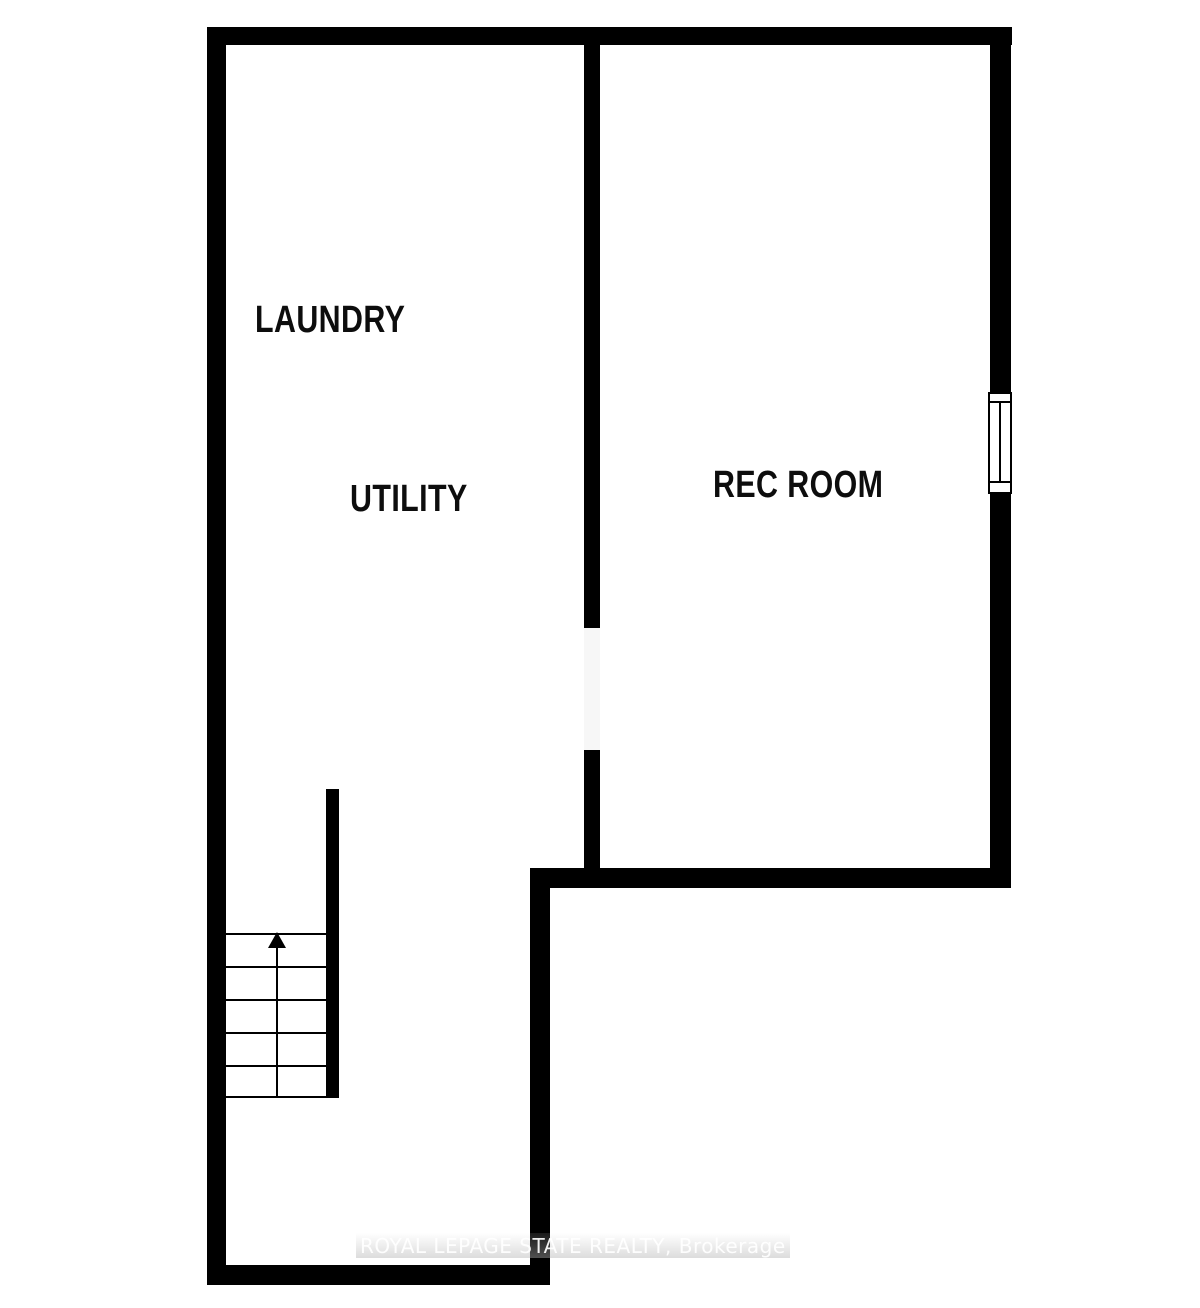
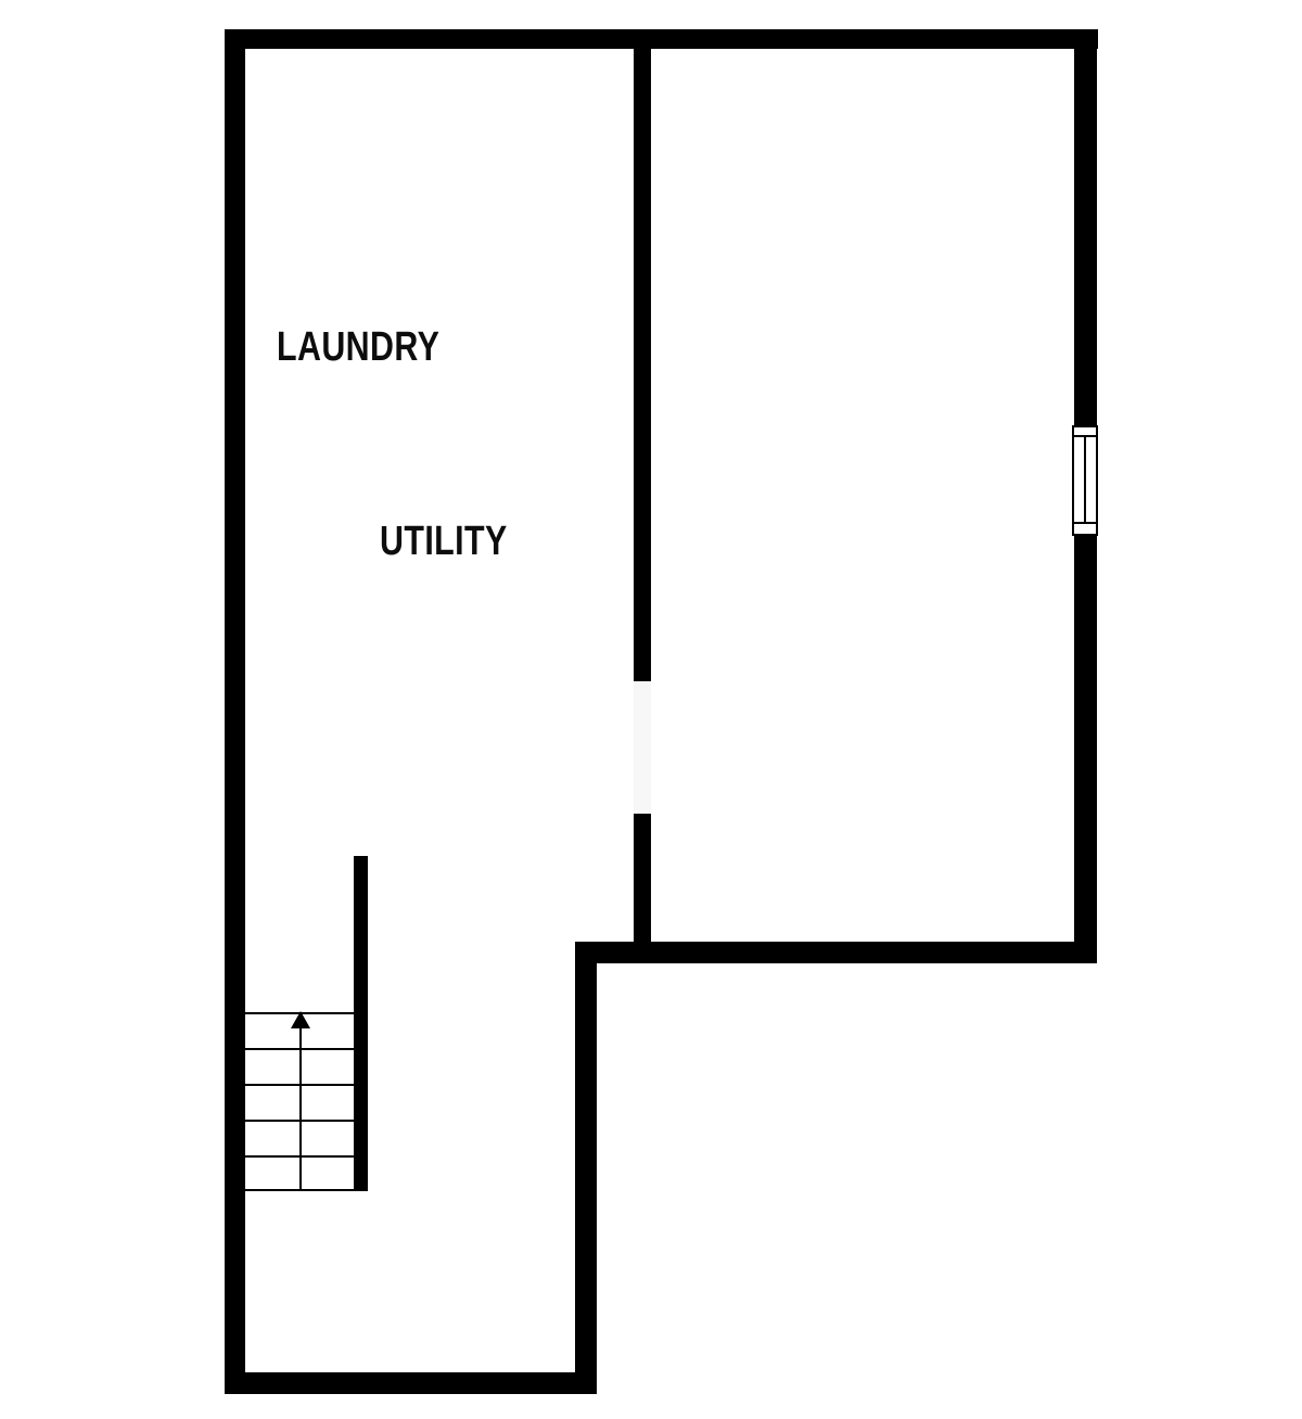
  LAUNDRY
  UTILITY
- REC ROOM
- ROYAL LEPAGE STATE REALTY, Brokerage
